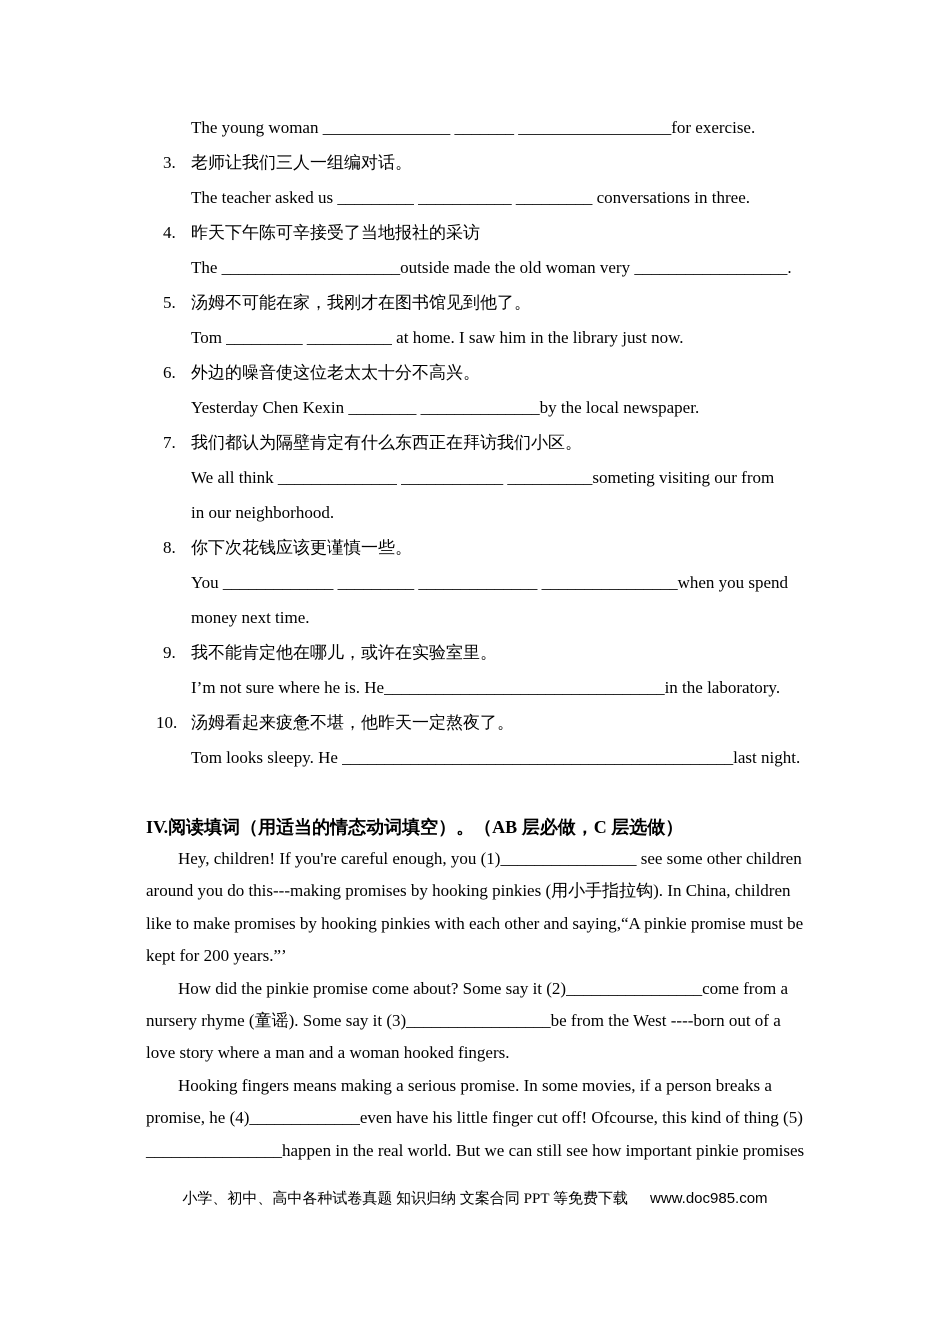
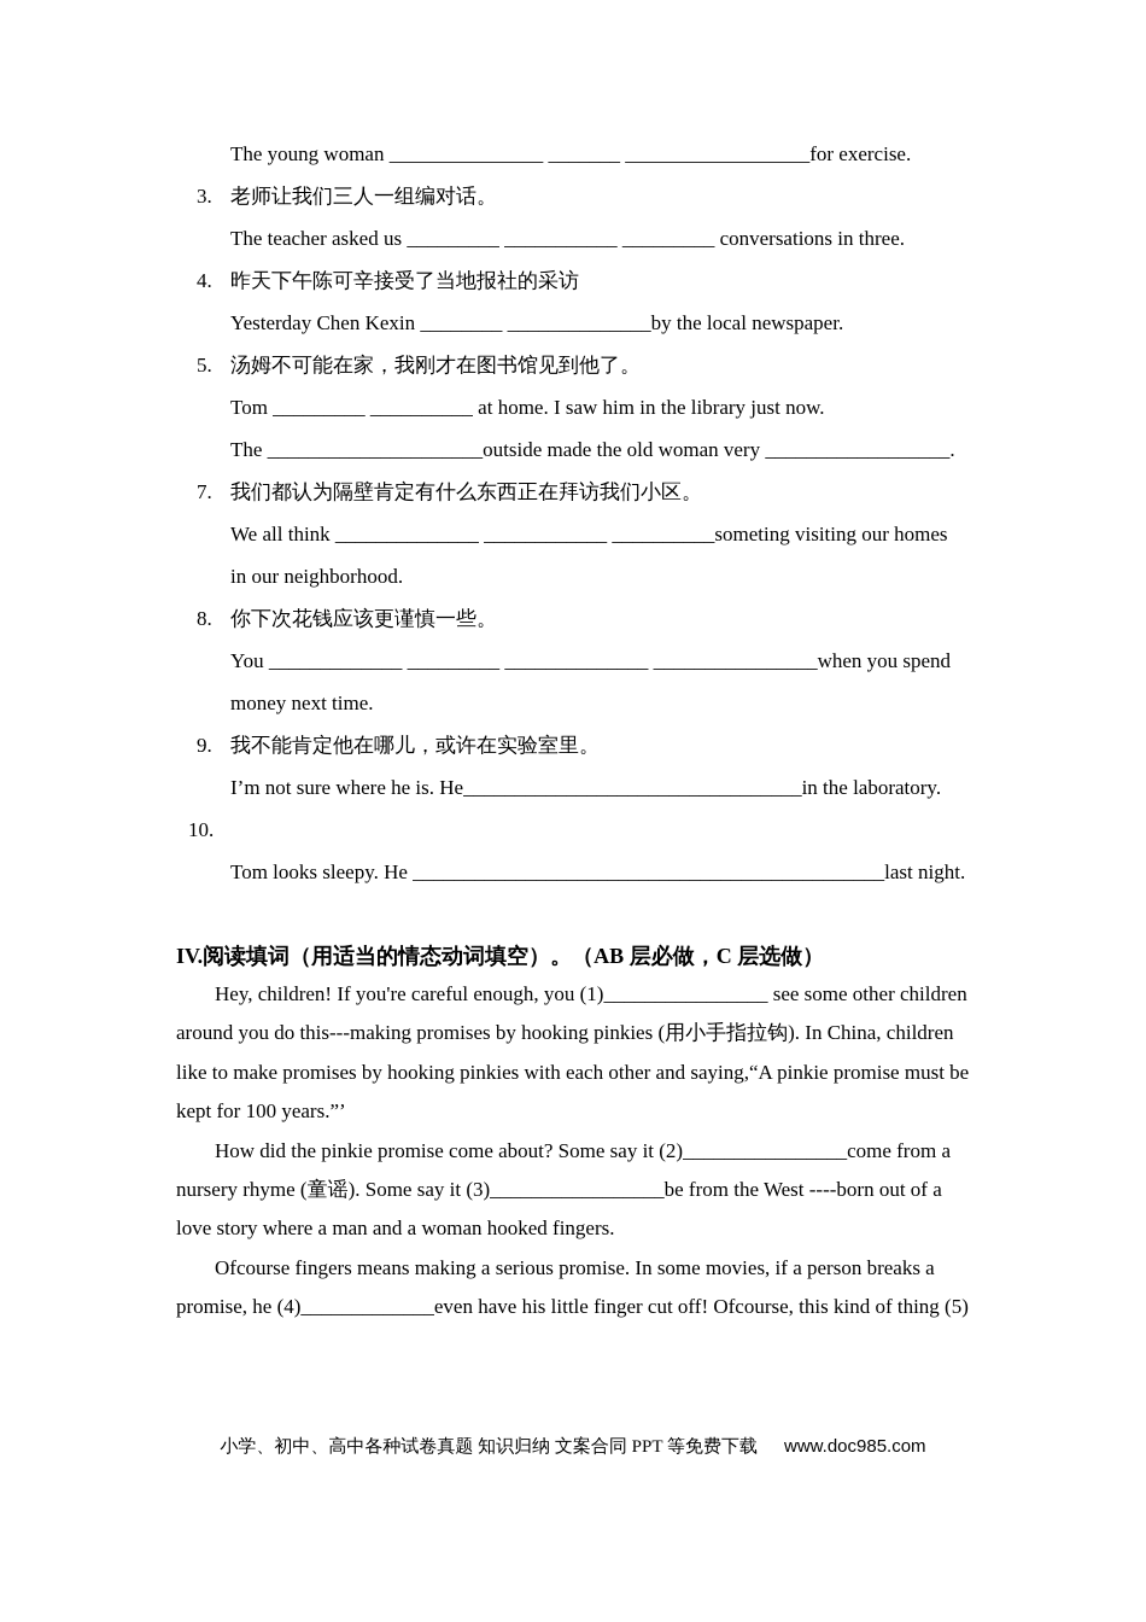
  The young woman _______________ _______ __________________for exercise.
  3.
  老师让我们三人一组编对话。
  The teacher asked us _________ ___________ _________ conversations in three.
  4.
  昨天下午陈可辛接受了当地报社的采访
- The _____________________outside made the old woman very __________________.
+ Yesterday Chen Kexin ________ ______________by the local newspaper.
  5.
  汤姆不可能在家，我刚才在图书馆见到他了。
  Tom _________ __________ at home. I saw him in the library just now.
- 6.
- 外边的噪音使这位老太太十分不高兴。
- Yesterday Chen Kexin ________ ______________by the local newspaper.
+ The _____________________outside made the old woman very __________________.
  7.
  我们都认为隔壁肯定有什么东西正在拜访我们小区。
- We all think ______________ ____________ __________someting visiting our from
+ We all think ______________ ____________ __________someting visiting our homes
  in our neighborhood.
  8.
  你下次花钱应该更谨慎一些。
  You _____________ _________ ______________ ________________when you spend
  money next time.
  9.
  我不能肯定他在哪儿，或许在实验室里。
  I’m not sure where he is. He_________________________________in the laboratory.
  10.
- 汤姆看起来疲惫不堪，他昨天一定熬夜了。
  Tom looks sleepy. He ______________________________________________last night.
  IV.阅读填词（用适当的情态动词填空）。（AB 层必做，C 层选做）
  Hey, children! If you're careful enough, you (1)________________ see some other children
  around you do this---making promises by hooking pinkies (用小手指拉钩). In China, children
  like to make promises by hooking pinkies with each other and saying,“A pinkie promise must be
- kept for 200 years.”’
+ kept for 100 years.”’
  How did the pinkie promise come about? Some say it (2)________________come from a
  nursery rhyme (童谣). Some say it (3)_________________be from the West ----born out of a
  love story where a man and a woman hooked fingers.
- Hooking fingers means making a serious promise. In some movies, if a person breaks a
+ Ofcourse fingers means making a serious promise. In some movies, if a person breaks a
  promise, he (4)_____________even have his little finger cut off! Ofcourse, this kind of thing (5)
- ________________happen in the real world. But we can still see how important pinkie promises
  小学、初中、高中各种试卷真题 知识归纳 文案合同 PPT 等免费下载 www.doc985.com
